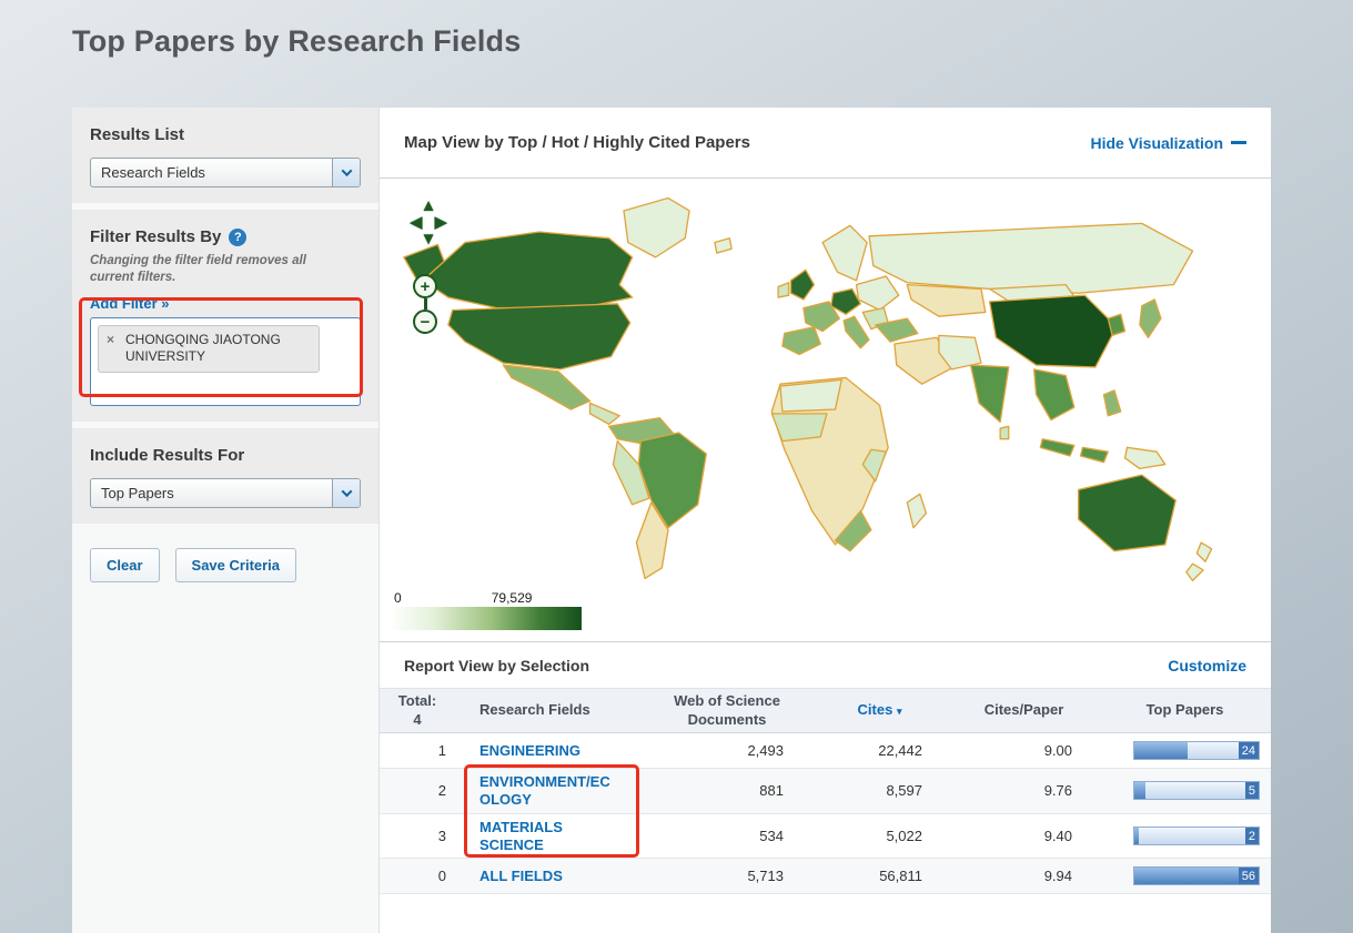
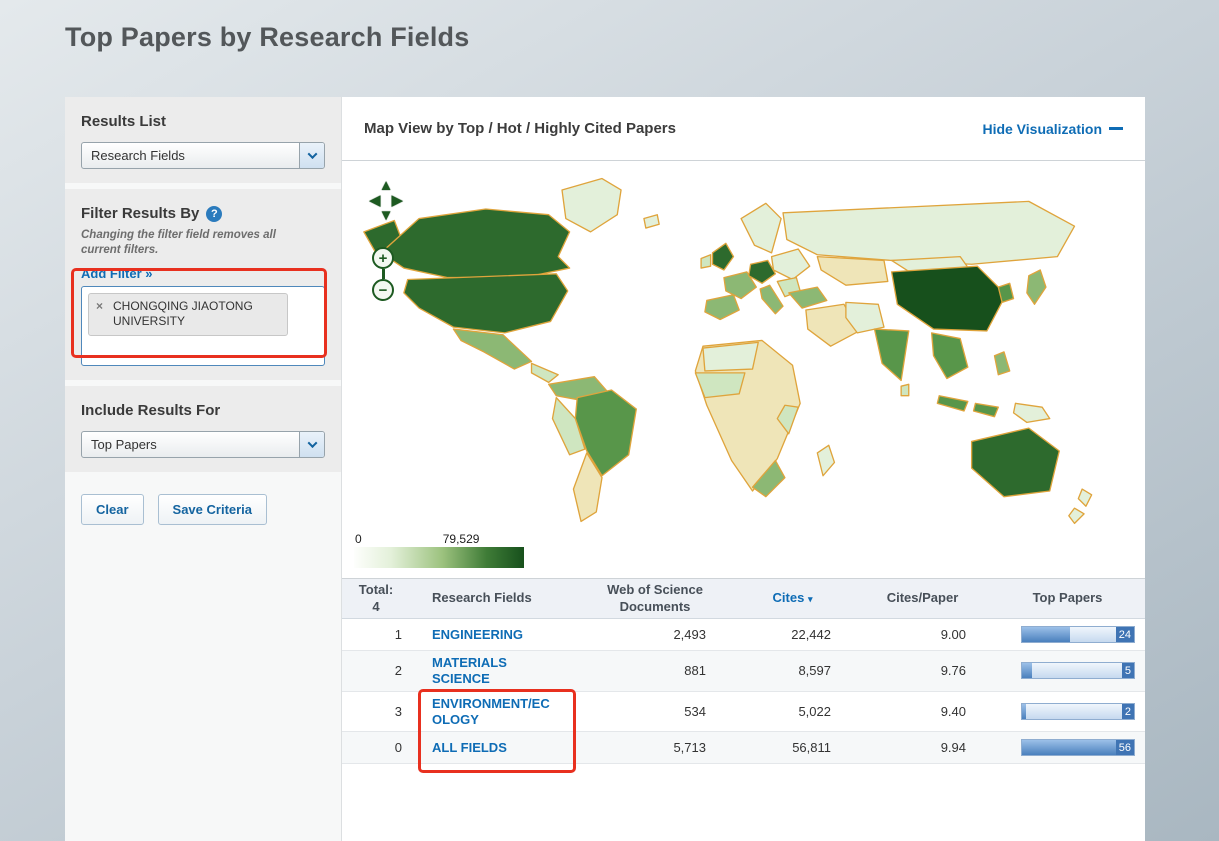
  Top Papers by Research Fields
  Results List
  Research Fields
  Filter Results By
  ?
  Changing the filter field removes all current filters.
  Add Filter »
  ×
  CHONGQING JIAOTONG UNIVERSITY
  Include Results For
  Top Papers
  Clear
  Save Criteria
  Map View by Top / Hot / Highly Cited Papers
  Hide Visualization
  ▲
  ◀
  ▶
  ▼
  +
  −
  0
  79,529
- Report View by Selection
- Customize
  Total:
  4
  Research Fields
  Web of Science
  Documents
  Cites ▾
  Cites/Paper
  Top Papers
  1
  ENGINEERING
  2,493
  22,442
  9.00
  24
  2
- ENVIRONMENT/ECOLOGY
+ MATERIALS SCIENCE
  881
  8,597
  9.76
  5
  3
- MATERIALS SCIENCE
+ ENVIRONMENT/ECOLOGY
  534
  5,022
  9.40
  2
  0
  ALL FIELDS
  5,713
  56,811
  9.94
  56
